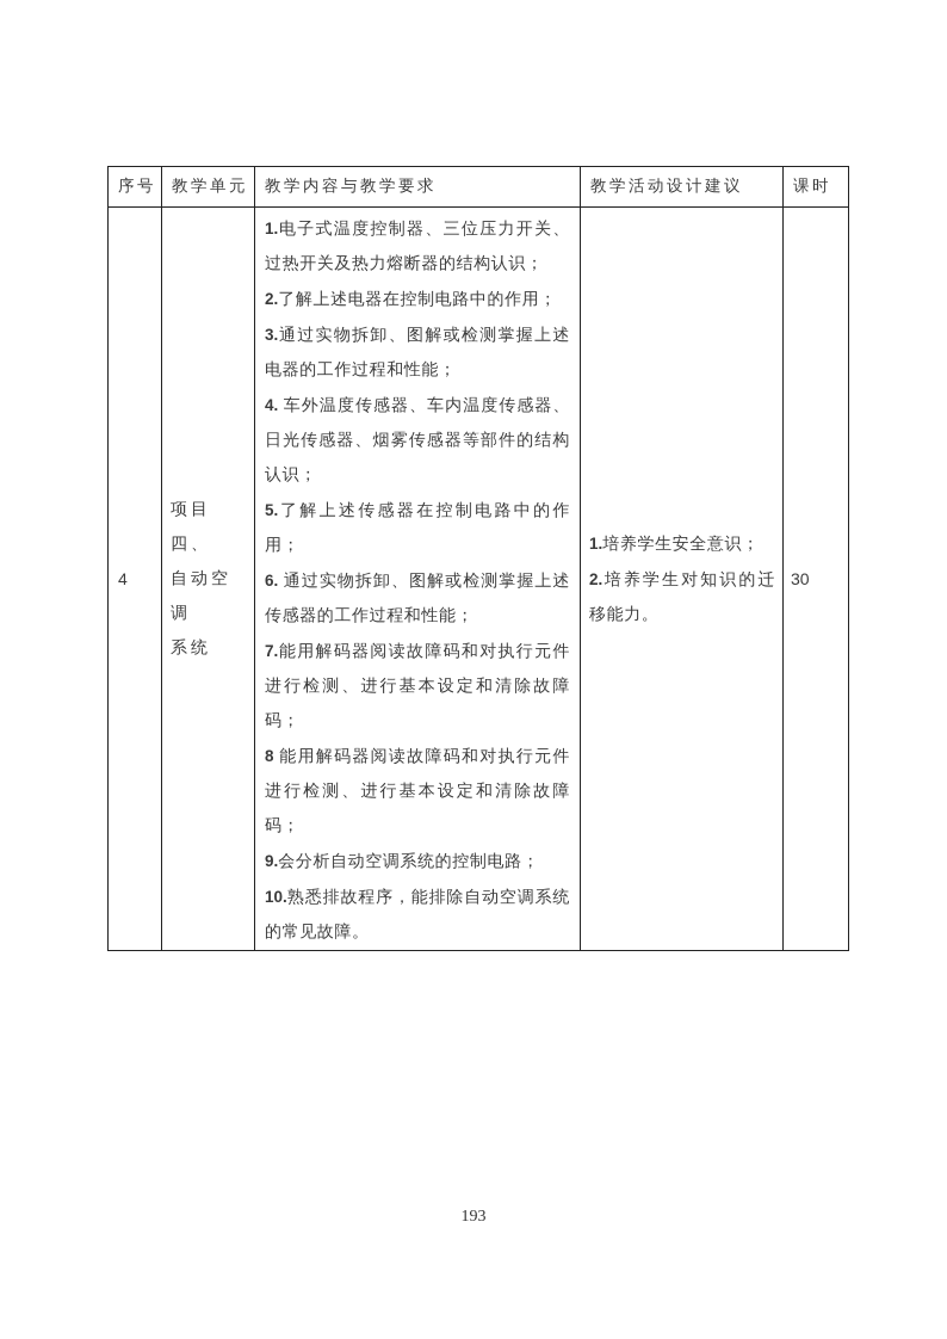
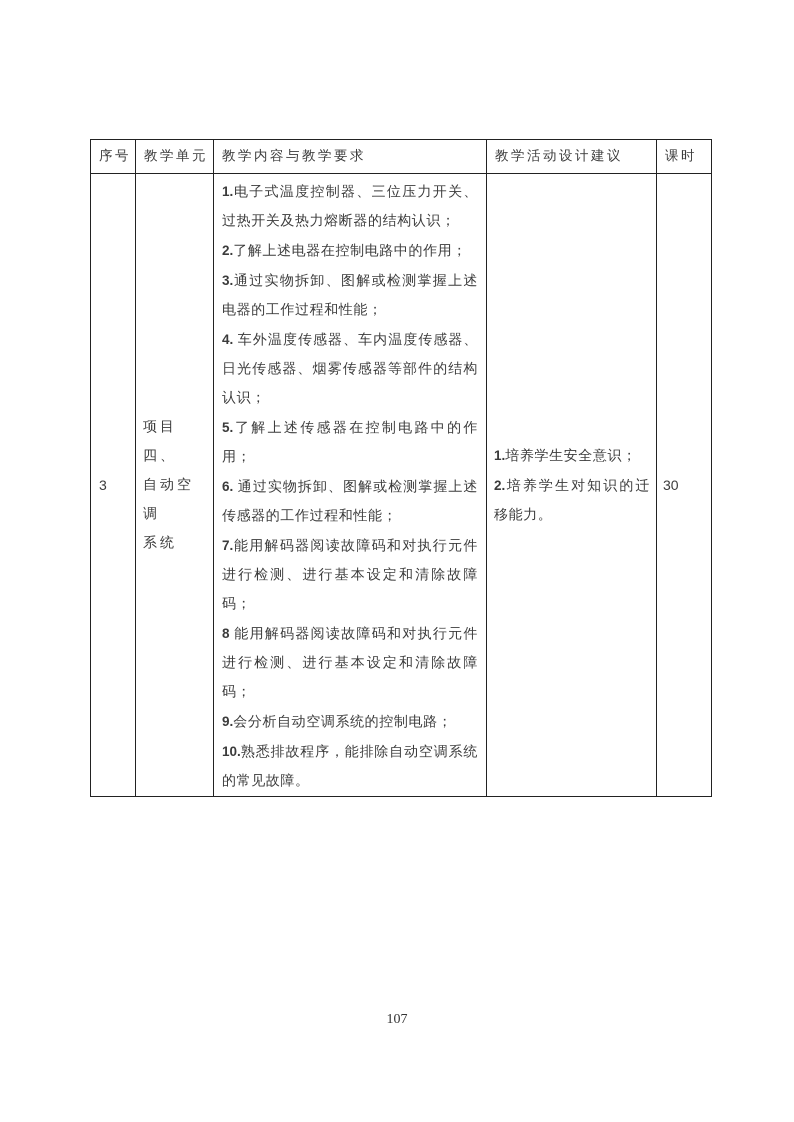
  序号	教学单元	教学内容与教学要求	教学活动设计建议	课时
- 4	项目四、自动空调系统	1.电子式温度控制器、三位压力开关、过热开关及热力熔断器的结构认识；2.了解上述电器在控制电路中的作用；3.通过实物拆卸、图解或检测掌握上述电器的工作过程和性能；4. 车外温度传感器、车内温度传感器、日光传感器、烟雾传感器等部件的结构认识；5.了解上述传感器在控制电路中的作用；6. 通过实物拆卸、图解或检测掌握上述传感器的工作过程和性能；7.能用解码器阅读故障码和对执行元件进行检测、进行基本设定和清除故障码；8 能用解码器阅读故障码和对执行元件进行检测、进行基本设定和清除故障码；9.会分析自动空调系统的控制电路；10.熟悉排故程序，能排除自动空调系统的常见故障。	1.培养学生安全意识；2.培养学生对知识的迁移能力。	30
+ 3	项目四、自动空调系统	1.电子式温度控制器、三位压力开关、过热开关及热力熔断器的结构认识；2.了解上述电器在控制电路中的作用；3.通过实物拆卸、图解或检测掌握上述电器的工作过程和性能；4. 车外温度传感器、车内温度传感器、日光传感器、烟雾传感器等部件的结构认识；5.了解上述传感器在控制电路中的作用；6. 通过实物拆卸、图解或检测掌握上述传感器的工作过程和性能；7.能用解码器阅读故障码和对执行元件进行检测、进行基本设定和清除故障码；8 能用解码器阅读故障码和对执行元件进行检测、进行基本设定和清除故障码；9.会分析自动空调系统的控制电路；10.熟悉排故程序，能排除自动空调系统的常见故障。	1.培养学生安全意识；2.培养学生对知识的迁移能力。	30
- 193
+ 107
